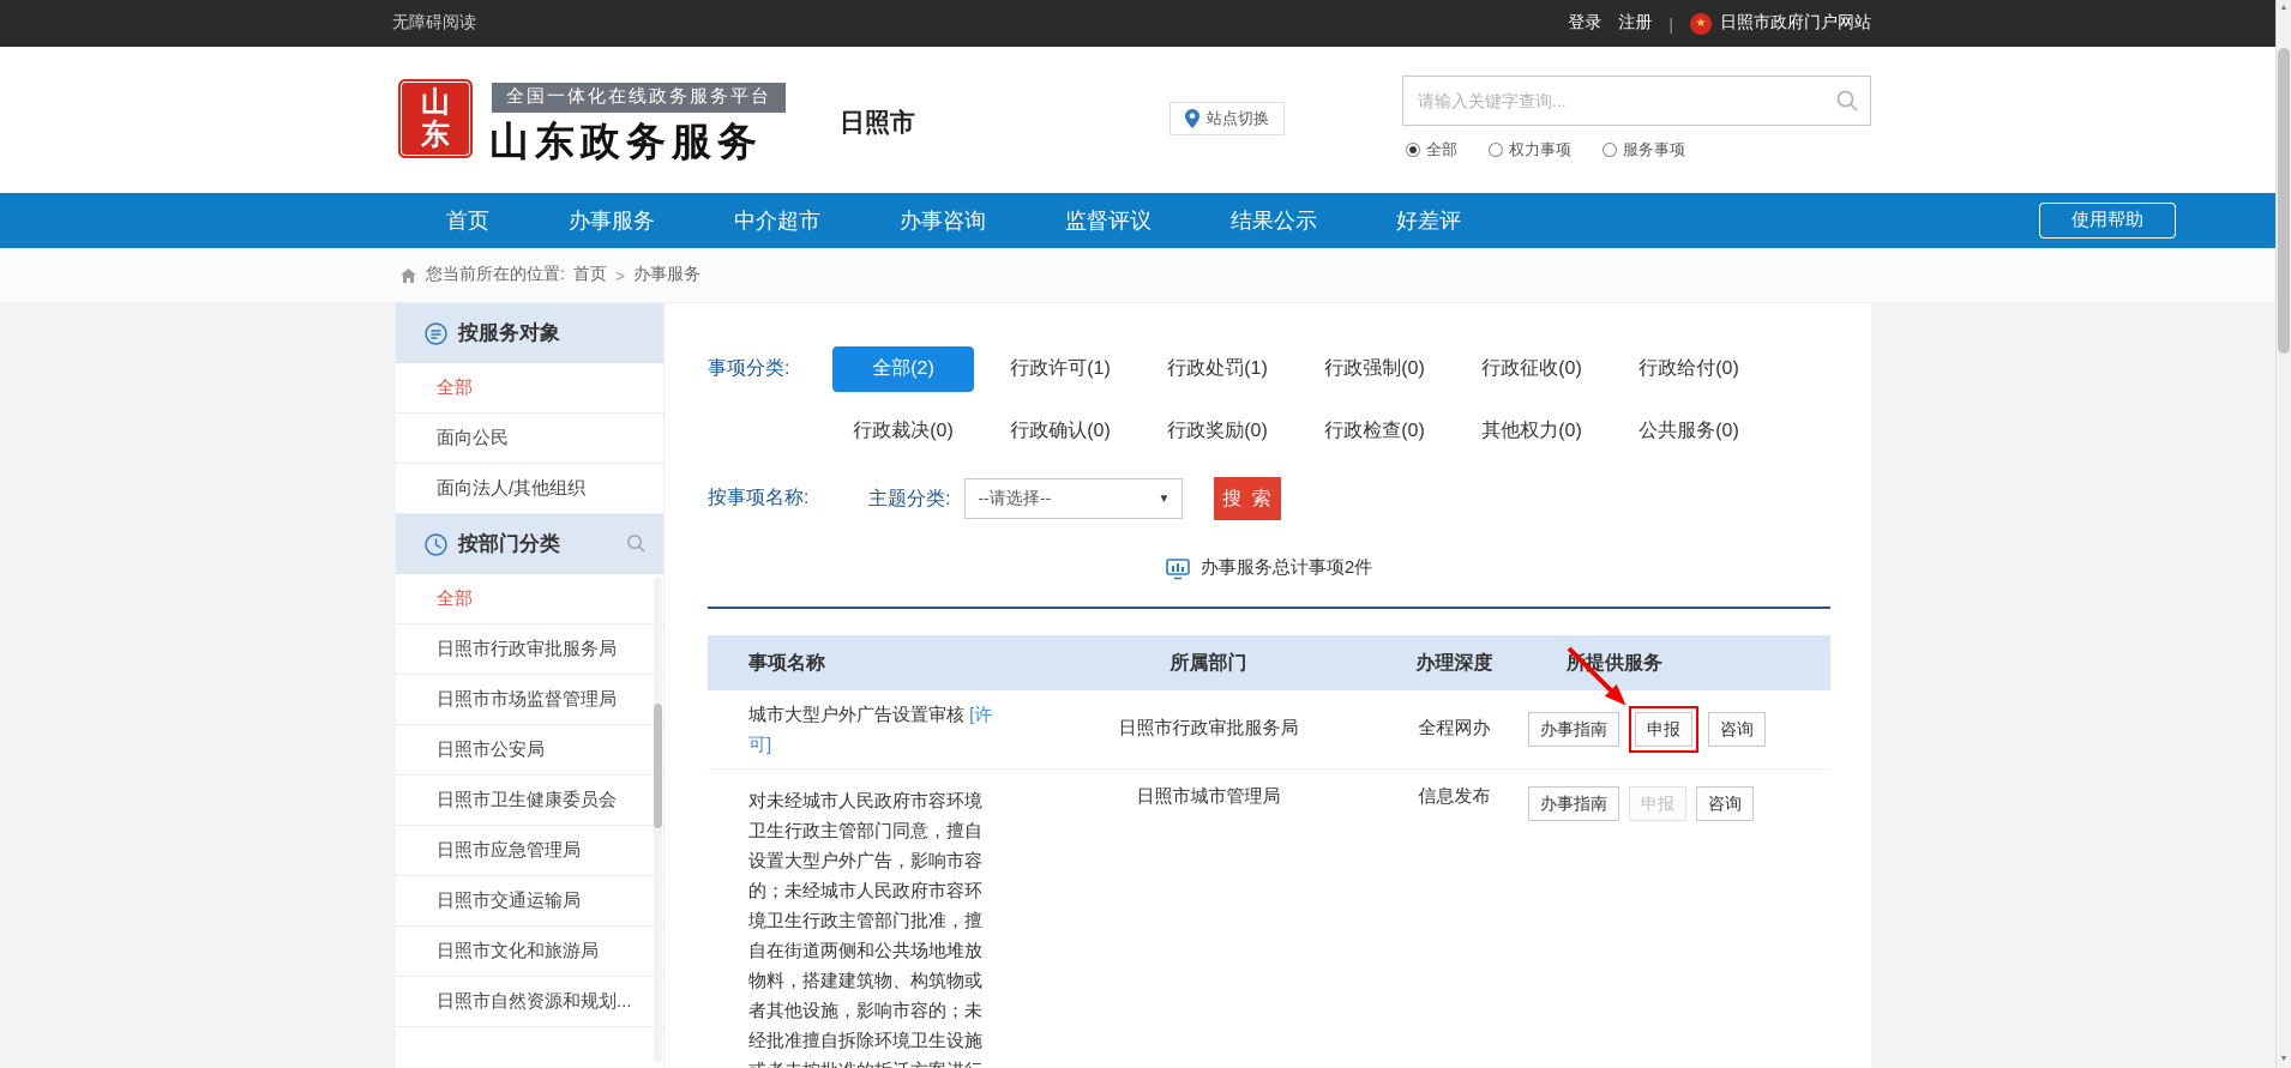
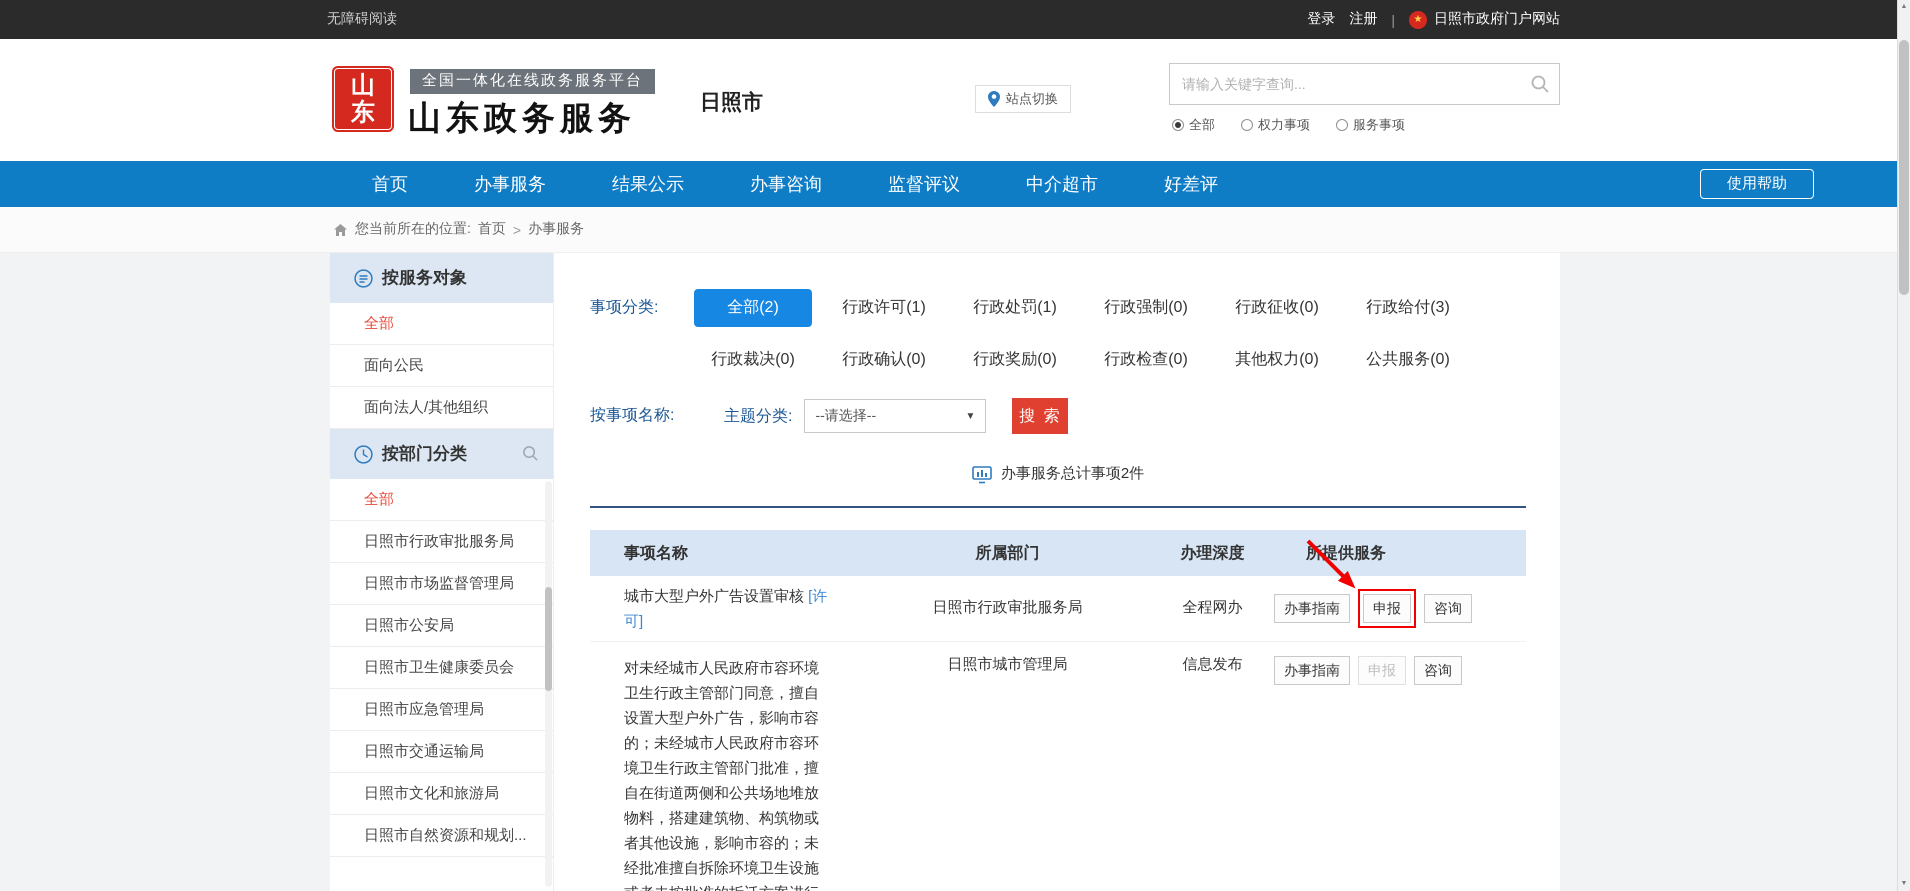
  无障碍阅读
  登录
  注册
  |
  ★
  日照市政府门户网站
  山
  东
  全国一体化在线政务服务平台
  山东政务服务
  日照市
  站点切换
  请输入关键字查询...
  全部
  权力事项
  服务事项
  首页
  办事服务
- 中介超市
+ 结果公示
  办事咨询
  监督评议
- 结果公示
+ 中介超市
  好差评
  使用帮助
  您当前所在的位置:
  首页
  >
  办事服务
  按服务对象
  全部
  面向公民
  面向法人/其他组织
  按部门分类
  全部
  日照市行政审批服务局
  日照市市场监督管理局
  日照市公安局
  日照市卫生健康委员会
  日照市应急管理局
  日照市交通运输局
  日照市文化和旅游局
  日照市自然资源和规划...
  事项分类:
  全部(2)
  行政许可(1)
  行政处罚(1)
  行政强制(0)
  行政征收(0)
- 行政给付(0)
+ 行政给付(3)
  行政裁决(0)
  行政确认(0)
  行政奖励(0)
  行政检查(0)
  其他权力(0)
  公共服务(0)
  按事项名称:
  主题分类:
  --请选择--
  ▼
  搜 索
  办事服务总计事项2件
  事项名称
  所属部门
  办理深度
  所提供服务
  城市大型户外广告设置审核 [许可]
  日照市行政审批服务局
  全程网办
  办事指南
  申报
  咨询
  对未经城市人民政府市容环境卫生行政主管部门同意，擅自设置大型户外广告，影响市容的；未经城市人民政府市容环境卫生行政主管部门批准，擅自在街道两侧和公共场地堆放物料，搭建建筑物、构筑物或者其他设施，影响市容的；未经批准擅自拆除环境卫生设施
  日照市城市管理局
  信息发布
  办事指南
  申报
  咨询
